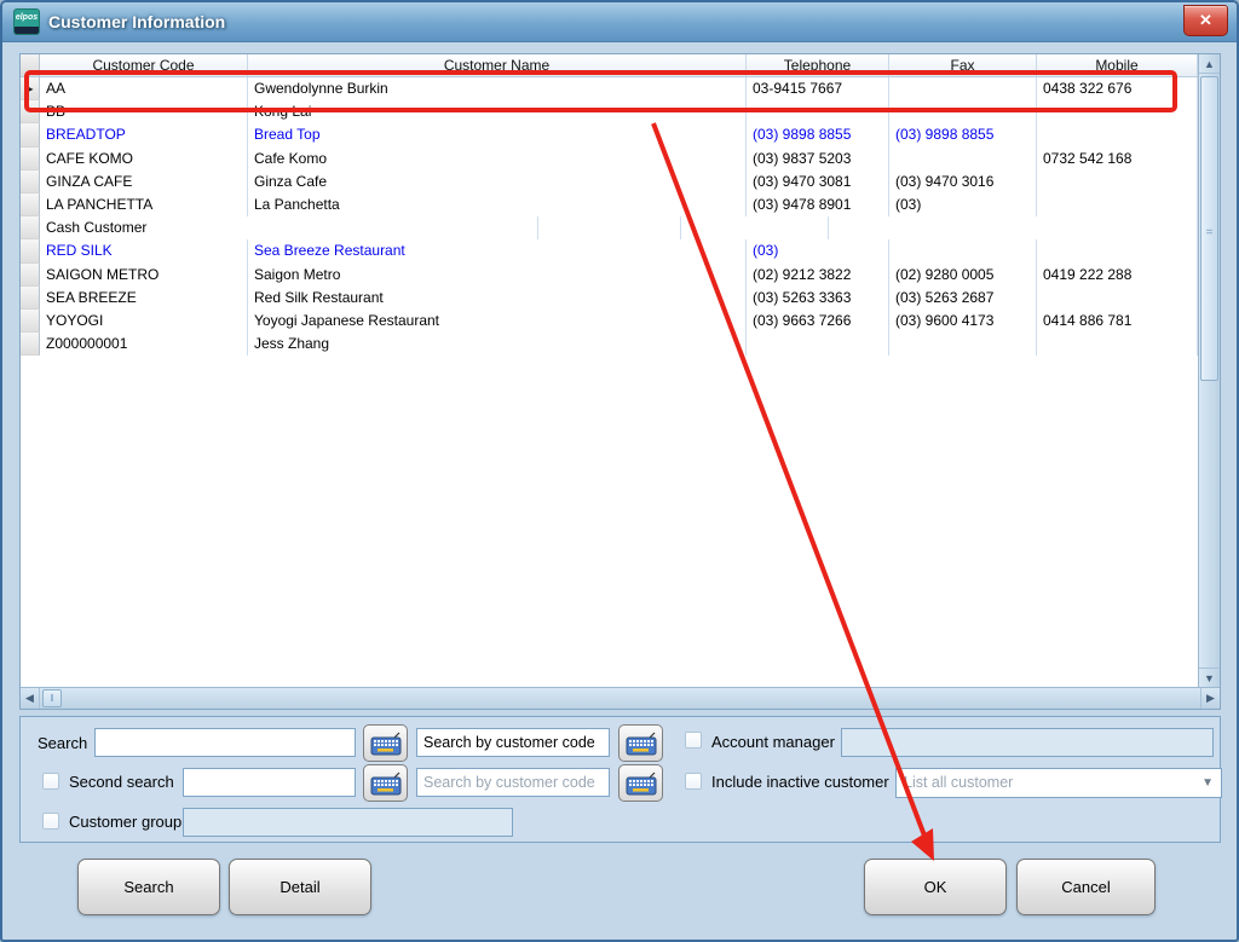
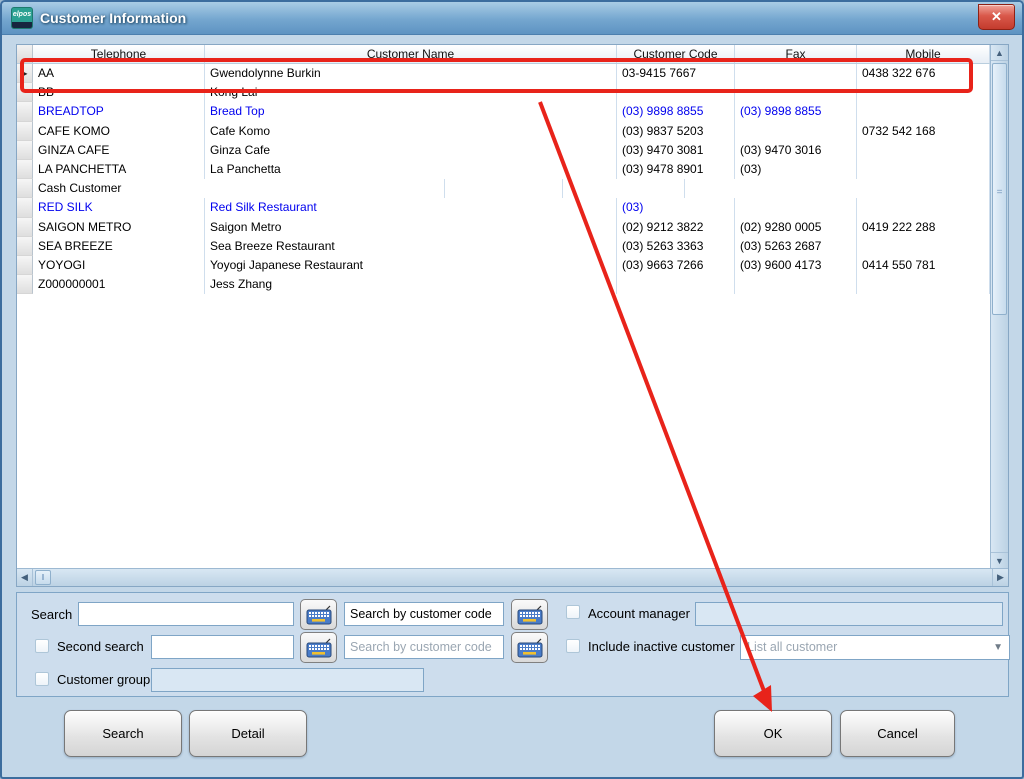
  Customer Information
  ✕
- Customer Code
+ Telephone
  Customer Name
- Telephone
+ Customer Code
  Fax
  Mobile
  ▶
  AA
  Gwendolynne Burkin
  03-9415 7667
  0438 322 676
  BREADTOP
  Bread Top
  (03) 9898 8855
  (03) 9898 8855
  CAFE KOMO
  Cafe Komo
  (03) 9837 5203
  0732 542 168
  GINZA CAFE
  Ginza Cafe
  (03) 9470 3081
  (03) 9470 3016
  LA PANCHETTA
  La Panchetta
  (03) 9478 8901
  (03)
  Cash Customer
  RED SILK
- Sea Breeze Restaurant
+ Red Silk Restaurant
  (03)
  SAIGON METRO
  Saigon Metro
  (02) 9212 3822
  (02) 9280 0005
  0419 222 288
  SEA BREEZE
- Red Silk Restaurant
+ Sea Breeze Restaurant
  (03) 5263 3363
  (03) 5263 2687
  YOYOGI
  Yoyogi Japanese Restaurant
  (03) 9663 7266
  (03) 9600 4173
- 0414 886 781
+ 0414 550 781
  Z000000001
  Jess Zhang
  ▲
  =
  ▼
  ◀
  ‖
  ▶
  Search
  Search by customer code
  Second search
  Search by customer code
  Customer group
  Account manager
  Include inactive customer
  List all customer
  ▼
  Search
  Detail
  OK
  Cancel
